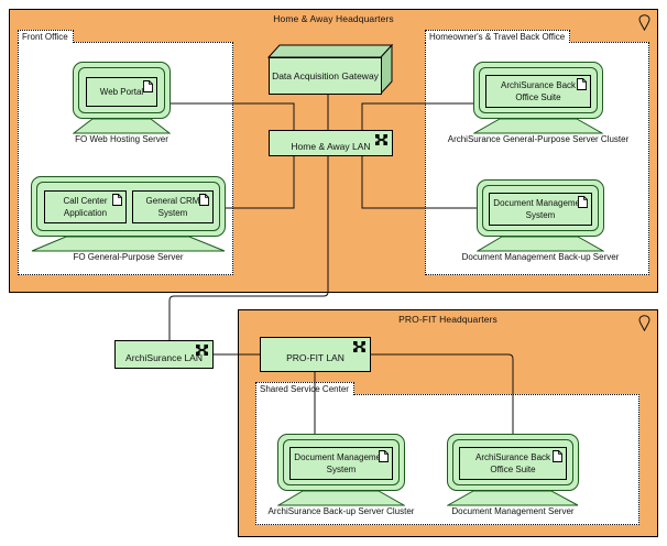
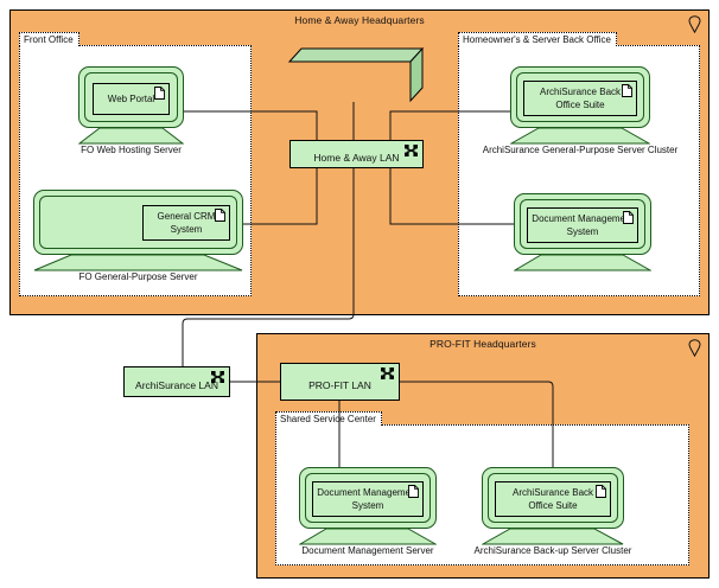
  Home & Away Headquarters
  PRO-FIT Headquarters
  Front Office
- Homeowner's & Travel Back Office
+ Homeowner's & Server Back Office
  Shared Service Center
- Data Acquisition Gateway
  Home & Away LAN
  ArchiSurance LAN
  PRO-FIT LAN
  Web Portal
  FO Web Hosting Server
  ArchiSurance Back Office Suite
  ArchiSurance General-Purpose Server Cluster
- Call Center Application
  General CRM System
  FO General-Purpose Server
  Document Manageme System
- Document Management Back-up Server
  Document Manageme System
- ArchiSurance Back-up Server Cluster
+ Document Management Server
  ArchiSurance Back Office Suite
- Document Management Server
+ ArchiSurance Back-up Server Cluster
